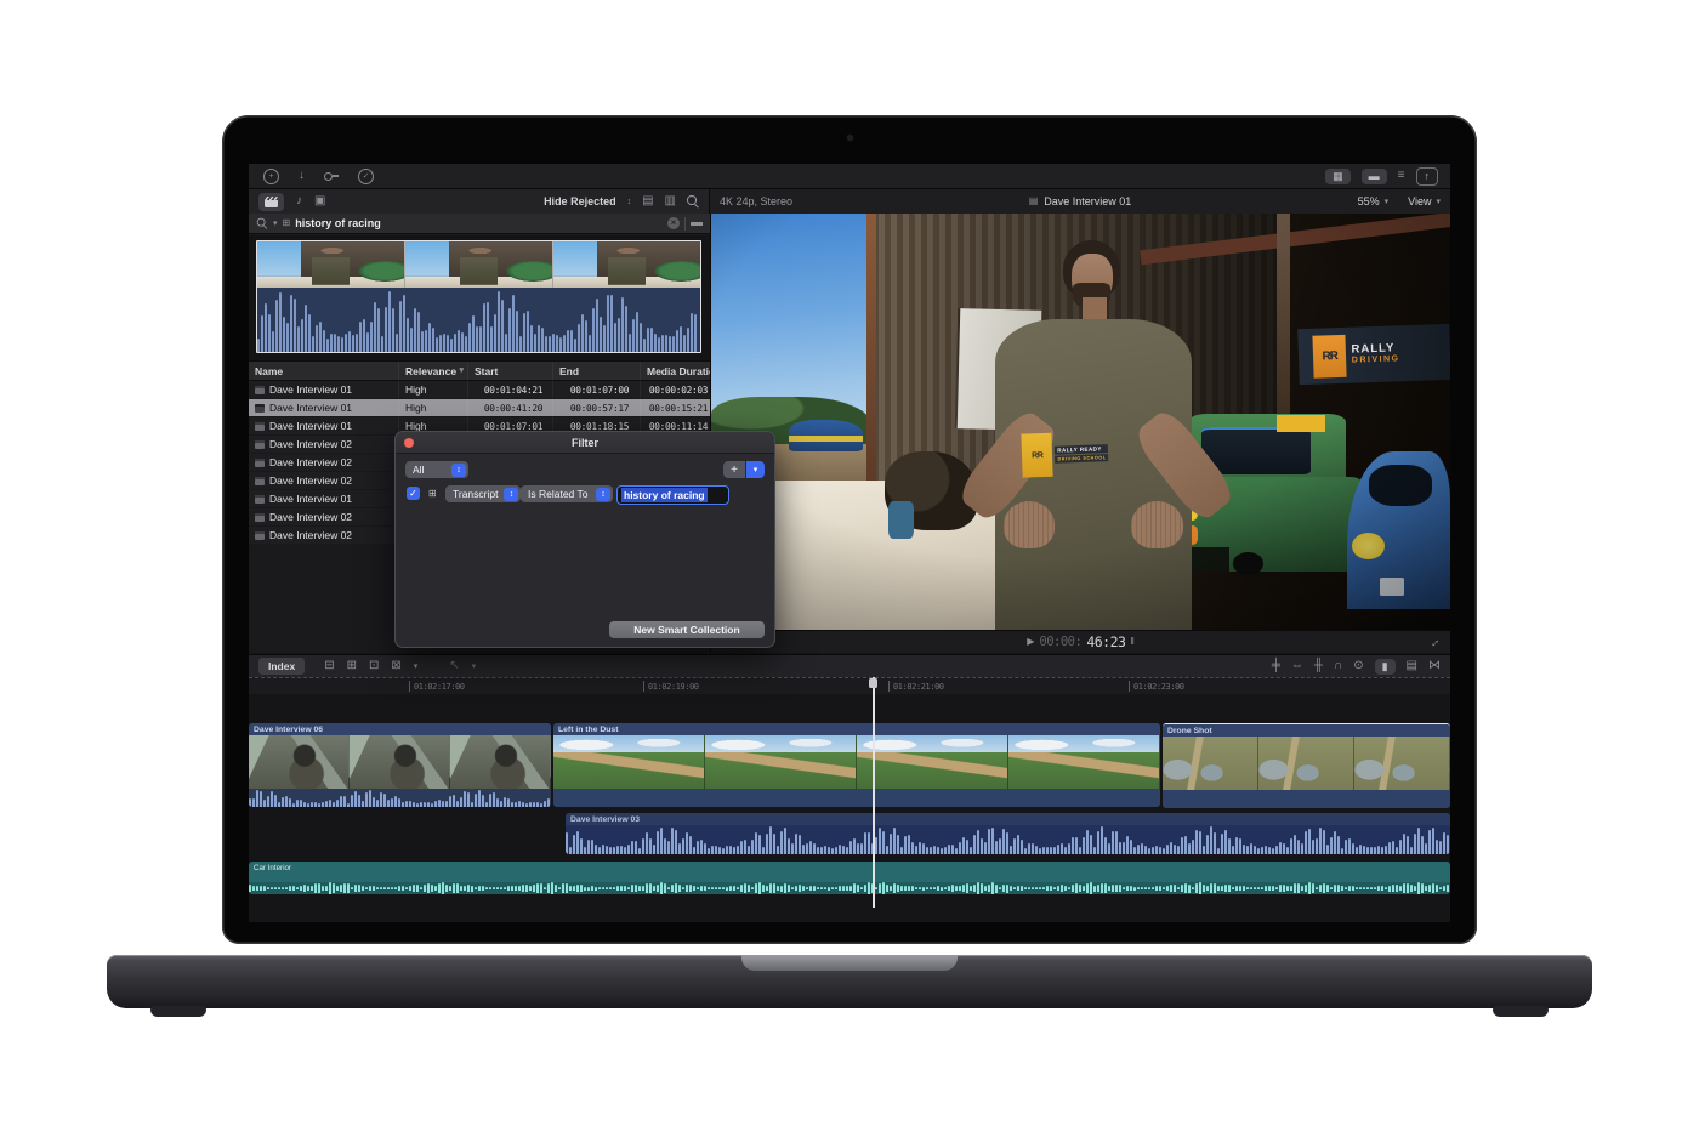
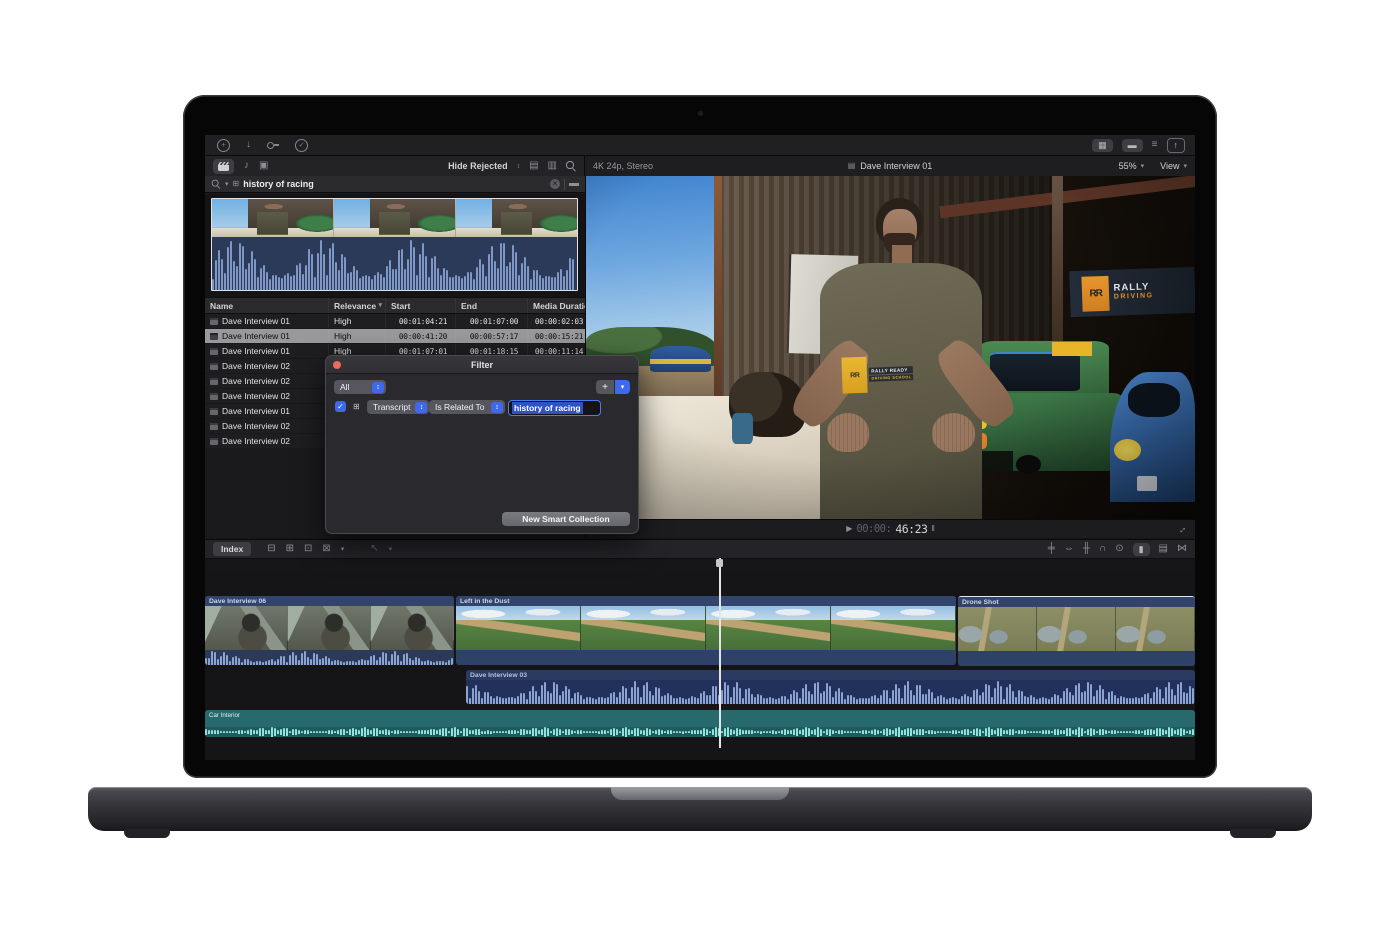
  ↓
  ▦
  ▬
  ≡
  ↑
  ♪
  ▣
  Hide Rejected
  ▤
  ▥
  4K 24p, Stereo
  ▤
  Dave Interview 01
  55%
  View
  ⊞
  history of racing
  ×
  ▬
  Name
  Relevance
  Start
  End
  Media Durati
  Dave Interview 01
  High
  00:01:04:21
  00:01:07:00
  00:00:02:03
  Dave Interview 01
  High
  00:00:41:20
  00:00:57:17
  00:00:15:21
  Dave Interview 01
  High
  00:01:07:01
  00:01:18:15
  00:00:11:14
  Dave Interview 02
  Dave Interview 02
  Dave Interview 02
  Dave Interview 01
  Dave Interview 02
  Dave Interview 02
  ▶
  00:00:
  46:23
  ‖
  Index
  ⊟
  ⊞
  ⊡
  ⊠
  ↖
  ╪
  ⇔
  ╫
  ∩
  ⊙
  ▮
  ▤
  ⋈
- 01:02:17:00
- 01:02:19:00
- 01:02:21:00
- 01:02:23:00
  Filter
  All
  +
  ✓
  ⊞
  Transcript
  Is Related To
  history of racing
  New Smart Collection
